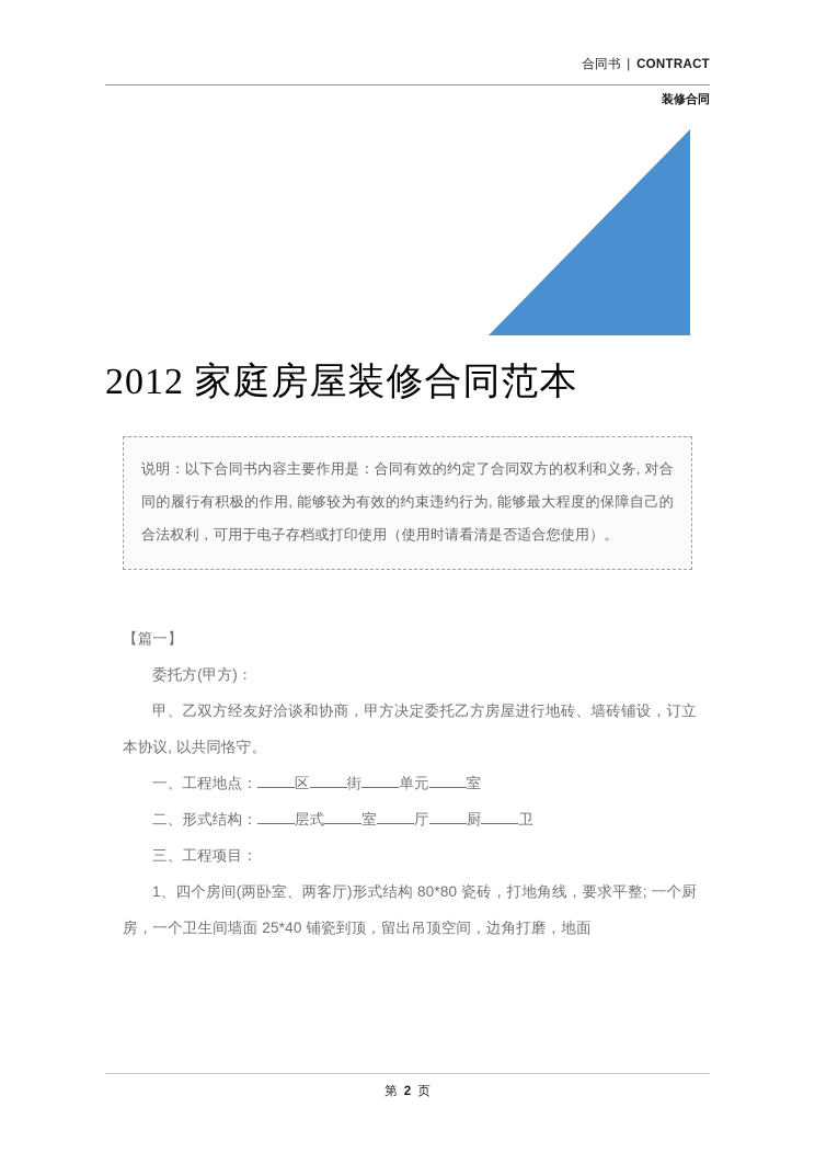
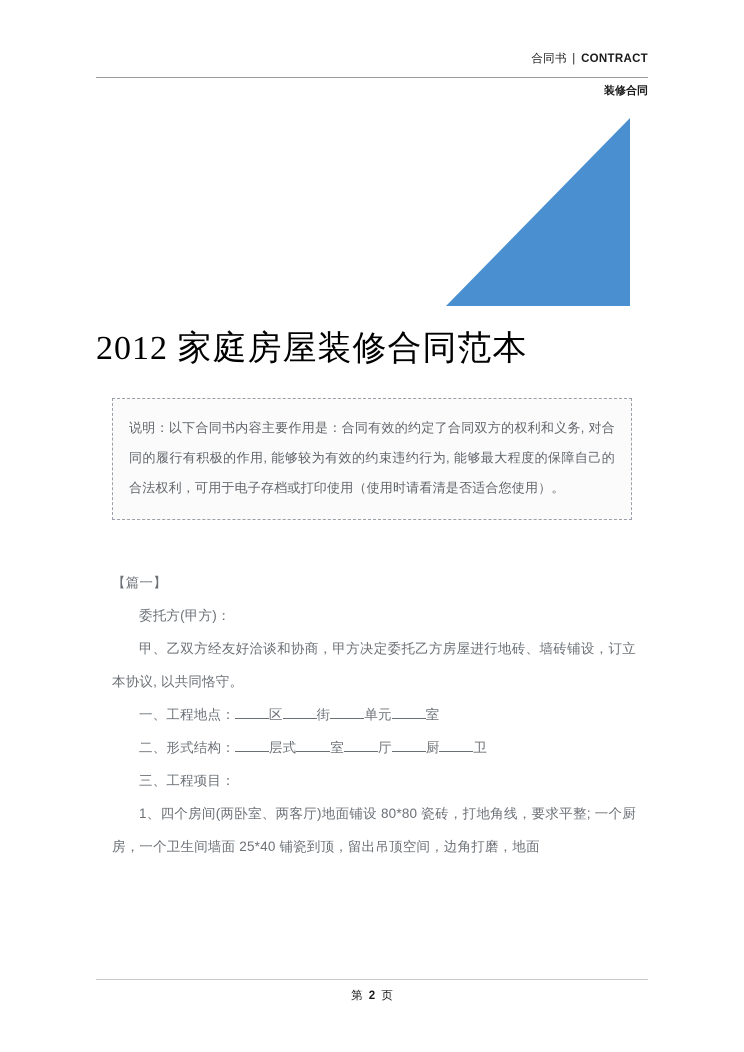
  合同书 | CONTRACT
  装修合同
  2012 家庭房屋装修合同范本
  说明：以下合同书内容主要作用是：合同有效的约定了合同双方的权利和义务, 对合同的履行有积极的作用, 能够较为有效的约束违约行为, 能够最大程度的保障自己的合法权利，可用于电子存档或打印使用（使用时请看清是否适合您使用）。
  【篇一】
  委托方(甲方)：
  甲、乙双方经友好洽谈和协商，甲方决定委托乙方房屋进行地砖、墙砖铺设，订立本协议, 以共同恪守。
  一、工程地点： 区 街 单元 室
  二、形式结构： 层式 室 厅 厨 卫
  三、工程项目：
- 1、四个房间(两卧室、两客厅)形式结构 80*80 瓷砖，打地角线，要求平整; 一个厨房，一个卫生间墙面 25*40 铺瓷到顶，留出吊顶空间，边角打磨，地面
+ 1、四个房间(两卧室、两客厅)地面铺设 80*80 瓷砖，打地角线，要求平整; 一个厨房，一个卫生间墙面 25*40 铺瓷到顶，留出吊顶空间，边角打磨，地面
  第 2 页
